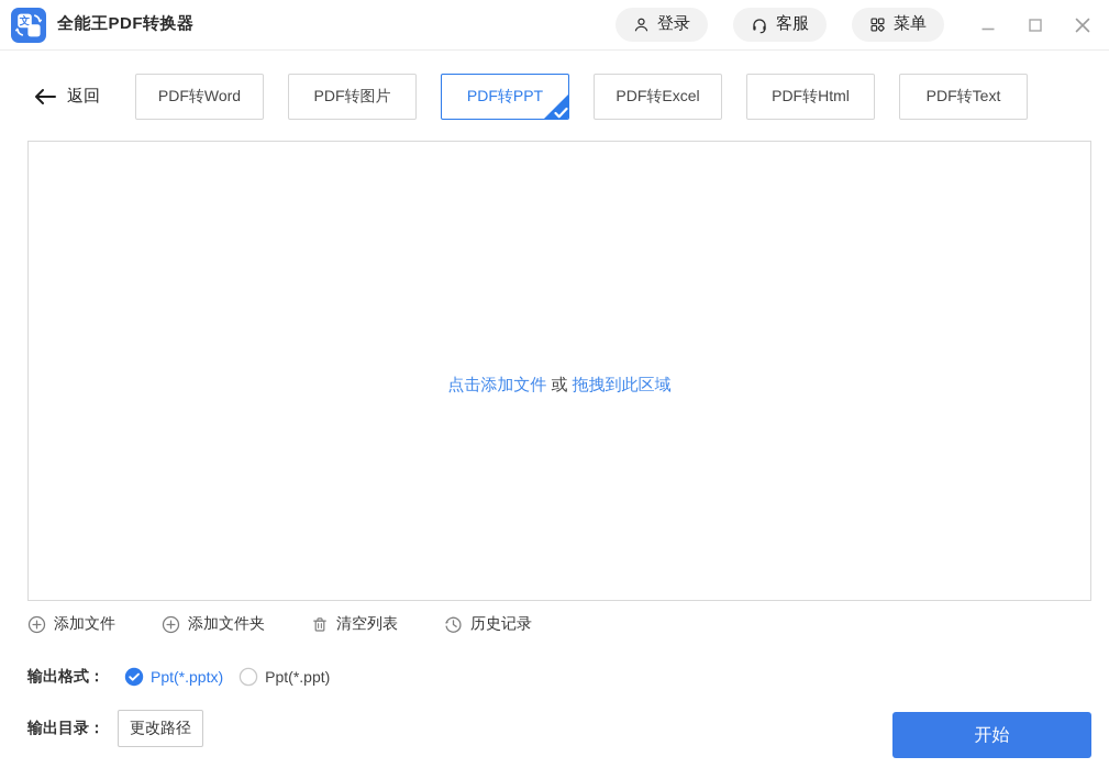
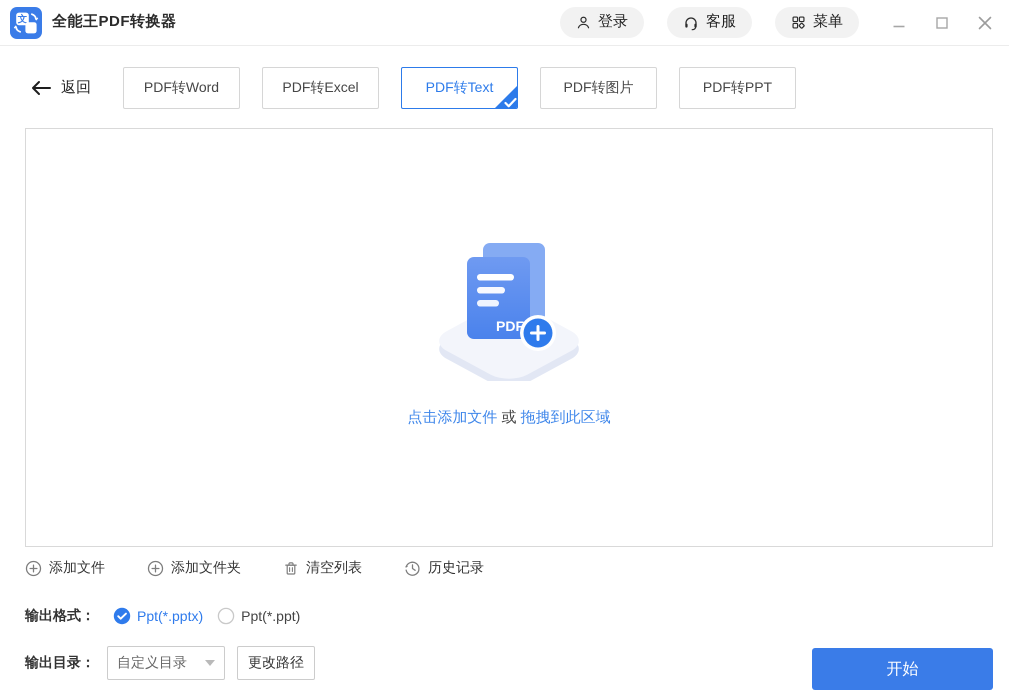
  文
  全能王PDF转换器
  登录
  客服
  菜单
  返回
  PDF转Word
- PDF转图片
+ PDF转Excel
- PDF转PPT
+ PDF转Text
- PDF转Excel
+ PDF转图片
- PDF转Html
- PDF转Text
+ PDF转PPT
+ PDF
  点击添加文件 或 拖拽到此区域
  添加文件
  添加文件夹
  清空列表
  历史记录
  输出格式：
  Ppt(*.pptx)
  Ppt(*.ppt)
  输出目录：
+ 自定义目录
  更改路径
  开始
